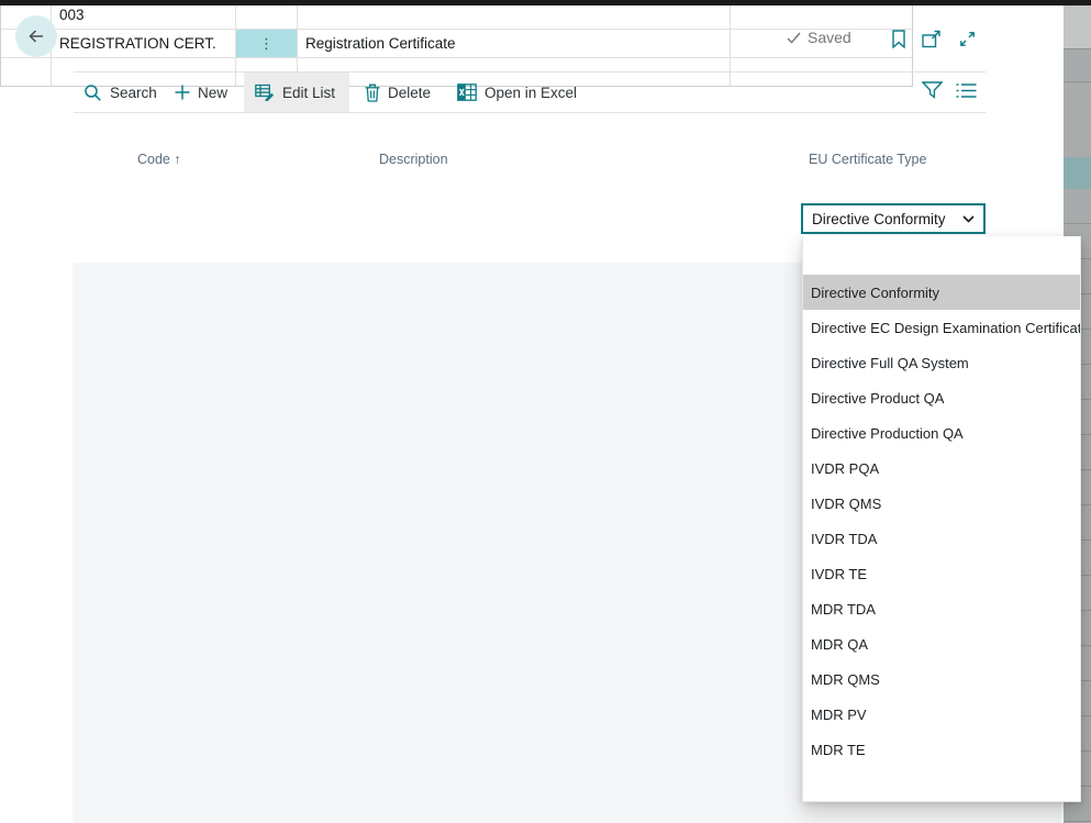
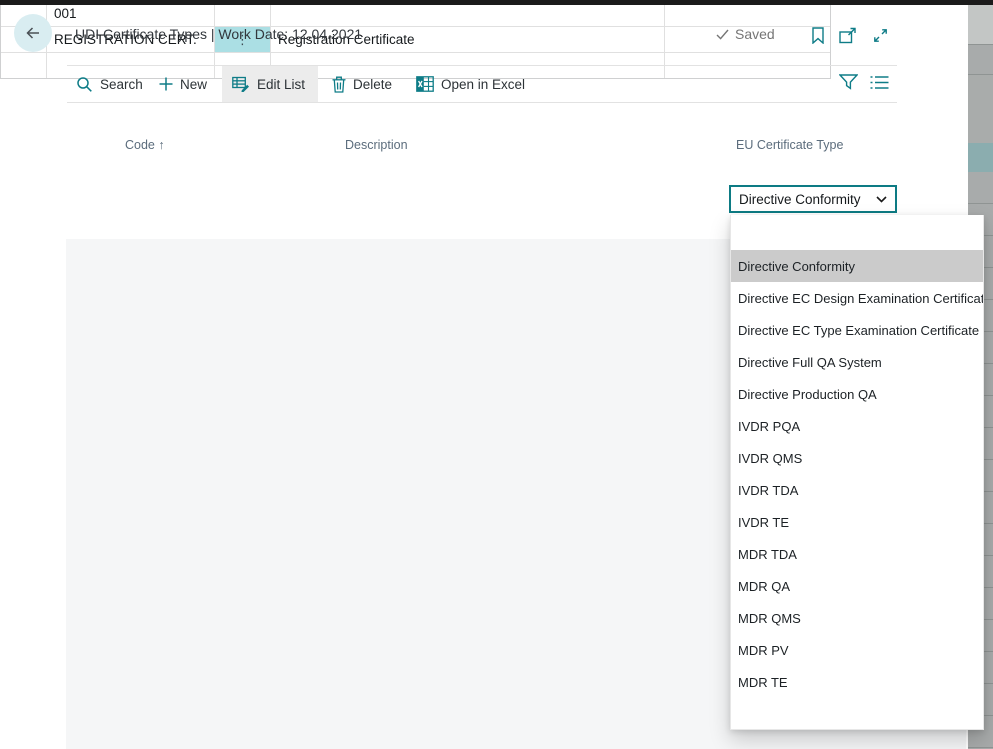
+ UDI Certificate Types | Work Date: 12.04.2021
  Saved
  Search
  New
  Edit List
  Delete
  Open in Excel
  Code ↑
  Description
  EU Certificate Type
- 003
+ 001
  REGISTRATION CERT.
  ⋮
  Registration Certificate
  Directive Conformity
  Directive Conformity
  Directive EC Design Examination Certificat
+ Directive EC Type Examination Certificate
  Directive Full QA System
- Directive Product QA
  Directive Production QA
  IVDR PQA
  IVDR QMS
  IVDR TDA
  IVDR TE
  MDR TDA
  MDR QA
  MDR QMS
  MDR PV
  MDR TE
